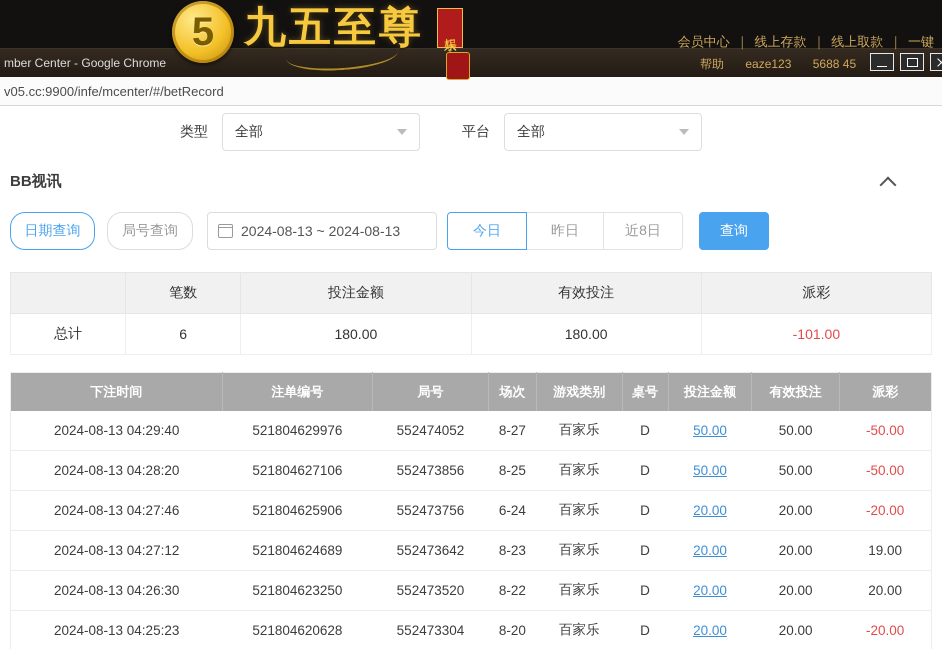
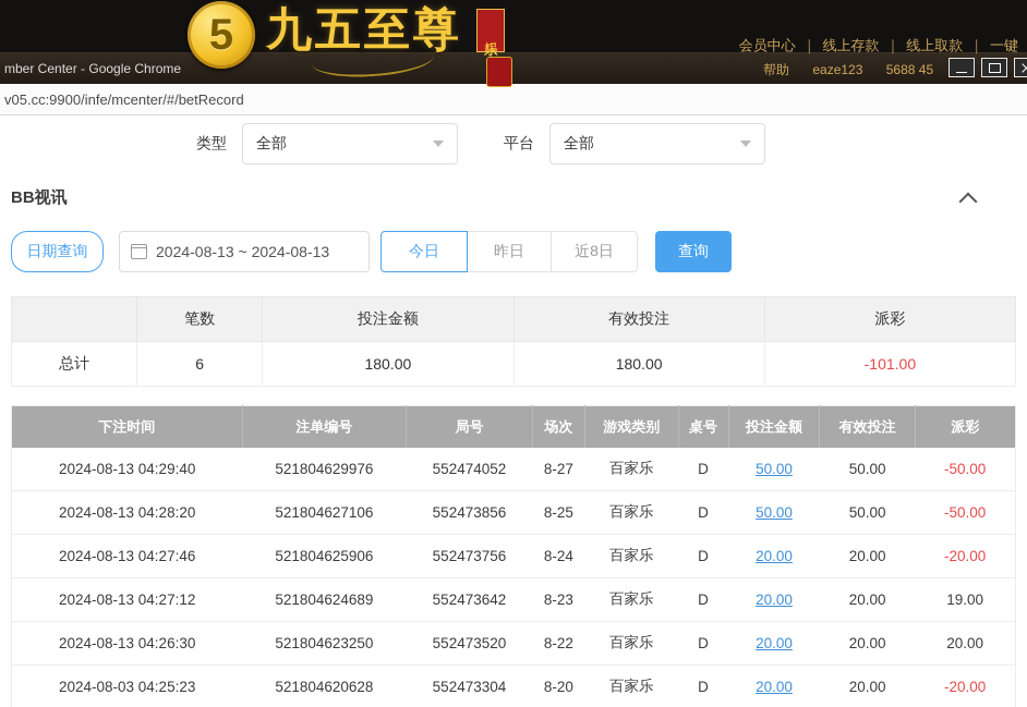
  mber Center - Google Chrome
  帮助 eaze123 5688 45
  5
  九五至尊
  会员中心 ｜ 线上存款 ｜ 线上取款 ｜ 一键
  v05.cc:9900/infe/mcenter/#/betRecord
  类型
  全部
  平台
  全部
  BB视讯
  日期查询
- 局号查询
  2024-08-13 ~ 2024-08-13
  今日
  昨日
  近8日
  查询
  	笔数	投注金额	有效投注	派彩
  总计	6	180.00	180.00	-101.00
  下注时间	注单编号	局号	场次	游戏类别	桌号	投注金额	有效投注	派彩
  2024-08-13 04:29:40	521804629976	552474052	8-27	百家乐	D	50.00	50.00	-50.00
  2024-08-13 04:28:20	521804627106	552473856	8-25	百家乐	D	50.00	50.00	-50.00
- 2024-08-13 04:27:46	521804625906	552473756	6-24	百家乐	D	20.00	20.00	-20.00
+ 2024-08-13 04:27:46	521804625906	552473756	8-24	百家乐	D	20.00	20.00	-20.00
  2024-08-13 04:27:12	521804624689	552473642	8-23	百家乐	D	20.00	20.00	19.00
  2024-08-13 04:26:30	521804623250	552473520	8-22	百家乐	D	20.00	20.00	20.00
- 2024-08-13 04:25:23	521804620628	552473304	8-20	百家乐	D	20.00	20.00	-20.00
+ 2024-08-03 04:25:23	521804620628	552473304	8-20	百家乐	D	20.00	20.00	-20.00
